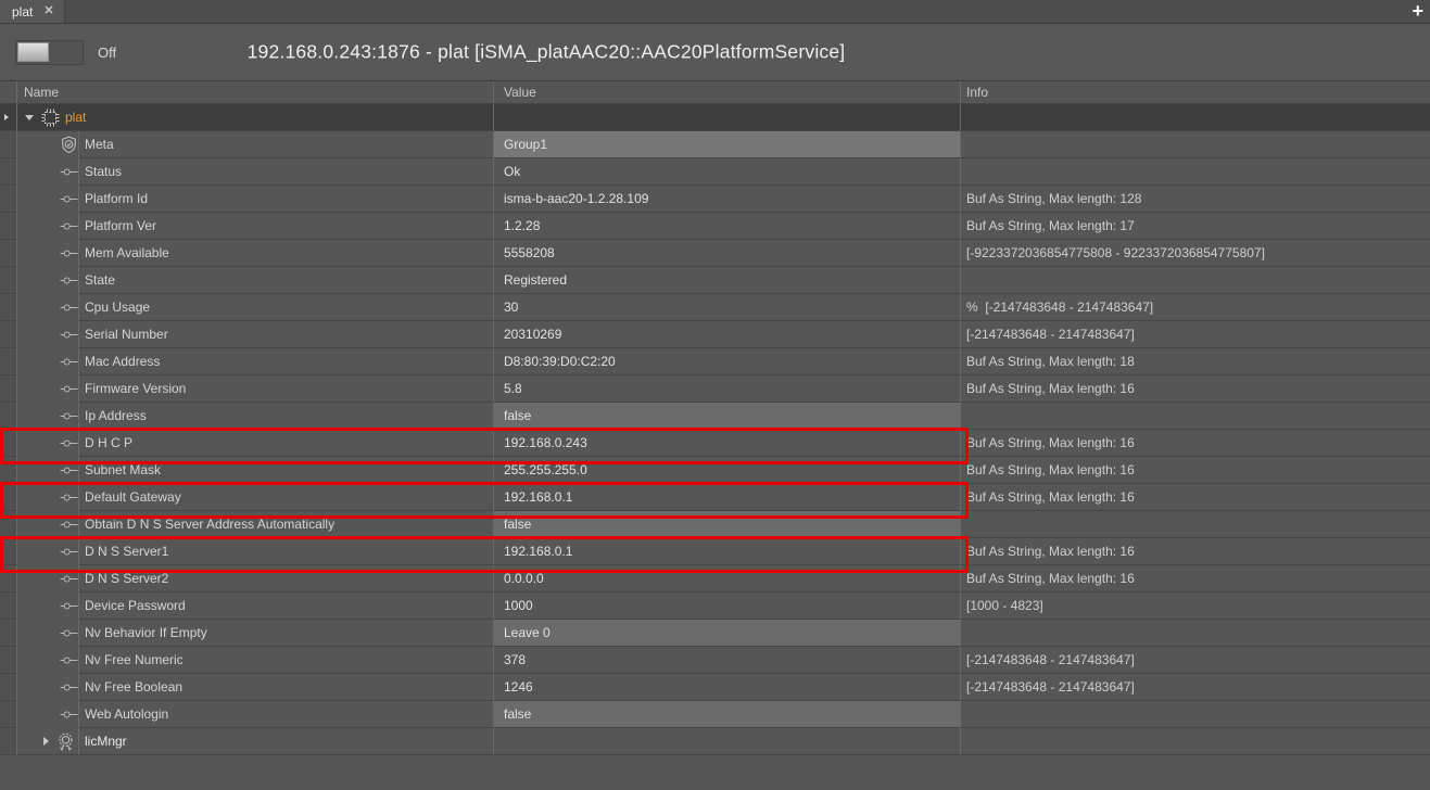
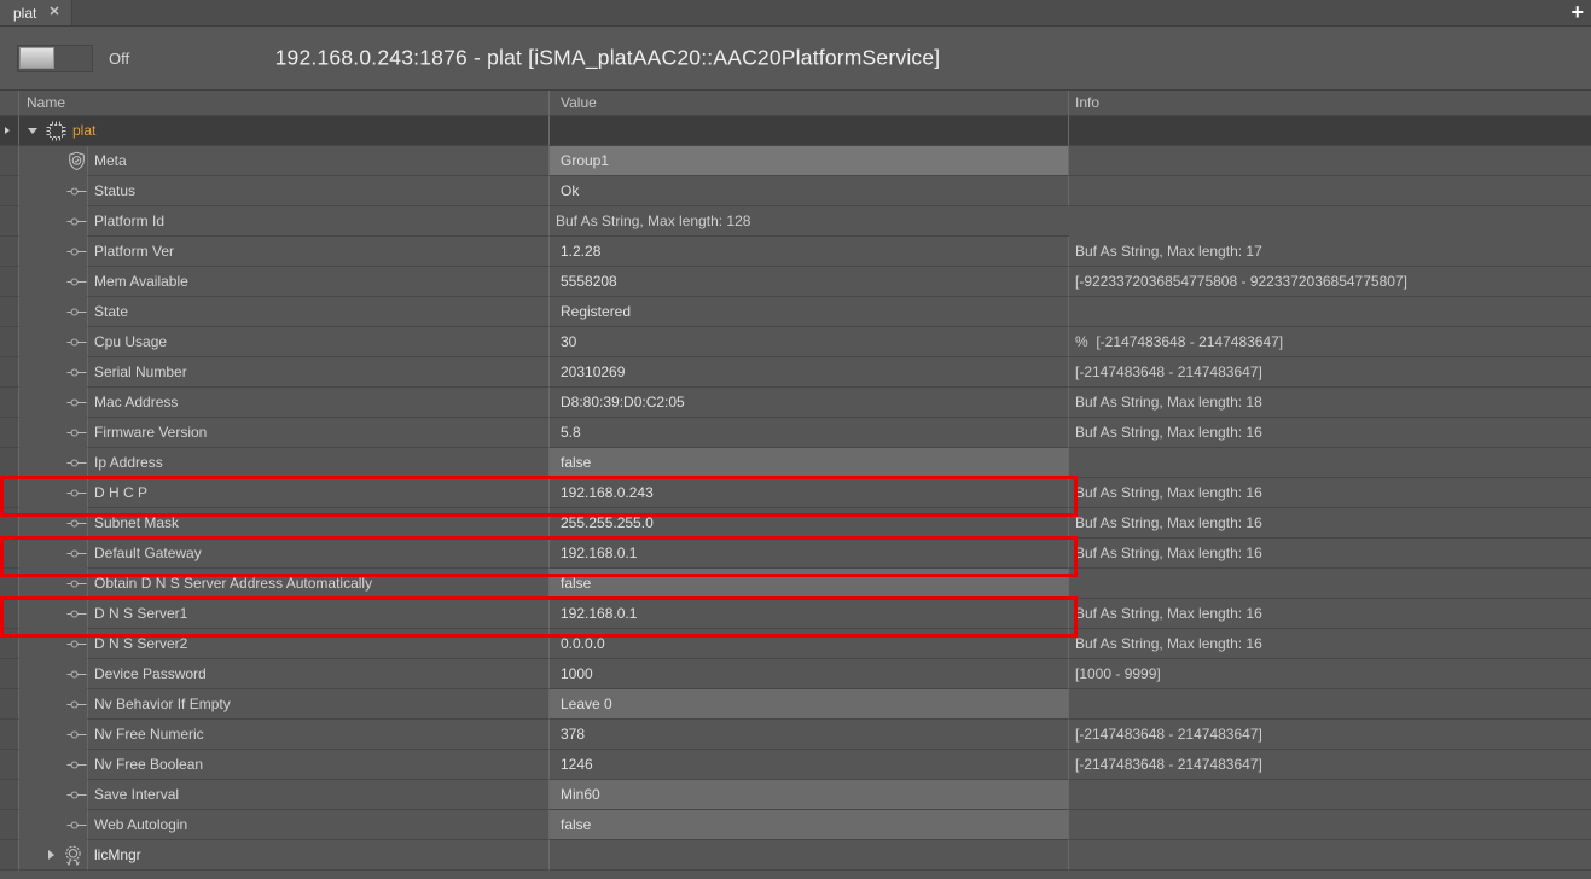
  plat
  ✕
  +
  Off
  192.168.0.243:1876 - plat [iSMA_platAAC20::AAC20PlatformService]
  Name
  Value
  Info
  plat
  Meta
  Group1
  Status
  Ok
  Platform Id
- isma-b-aac20-1.2.28.109
  Buf As String, Max length: 128
  Platform Ver
  1.2.28
  Buf As String, Max length: 17
  Mem Available
  5558208
  [-9223372036854775808 - 9223372036854775807]
  State
  Registered
  Cpu Usage
  30
  % [-2147483648 - 2147483647]
  Serial Number
  20310269
  [-2147483648 - 2147483647]
  Mac Address
- D8:80:39:D0:C2:20
+ D8:80:39:D0:C2:05
  Buf As String, Max length: 18
  Firmware Version
  5.8
  Buf As String, Max length: 16
  Ip Address
  false
  D H C P
  192.168.0.243
  Buf As String, Max length: 16
  Subnet Mask
  255.255.255.0
  Buf As String, Max length: 16
  Default Gateway
  192.168.0.1
  Buf As String, Max length: 16
  Obtain D N S Server Address Automatically
  false
  D N S Server1
  192.168.0.1
  Buf As String, Max length: 16
  D N S Server2
  0.0.0.0
  Buf As String, Max length: 16
  Device Password
  1000
- [1000 - 4823]
+ [1000 - 9999]
  Nv Behavior If Empty
  Leave 0
  Nv Free Numeric
  378
  [-2147483648 - 2147483647]
  Nv Free Boolean
  1246
  [-2147483648 - 2147483647]
+ Save Interval
+ Min60
  Web Autologin
  false
  licMngr
